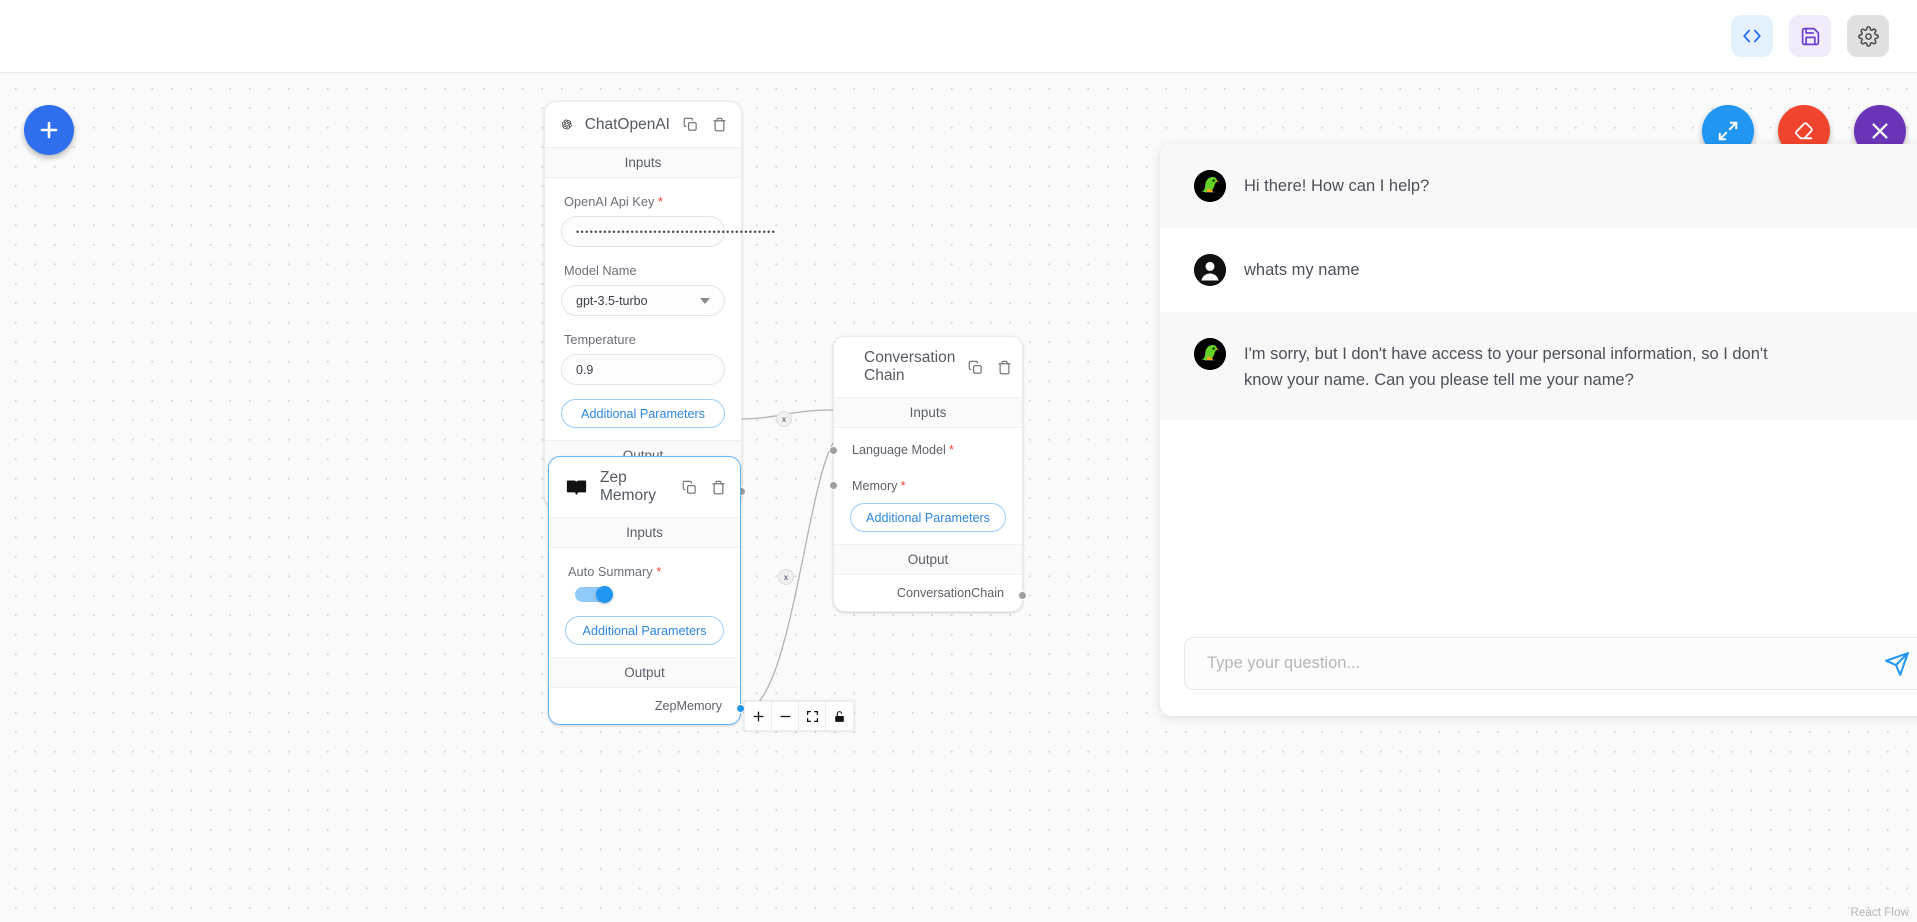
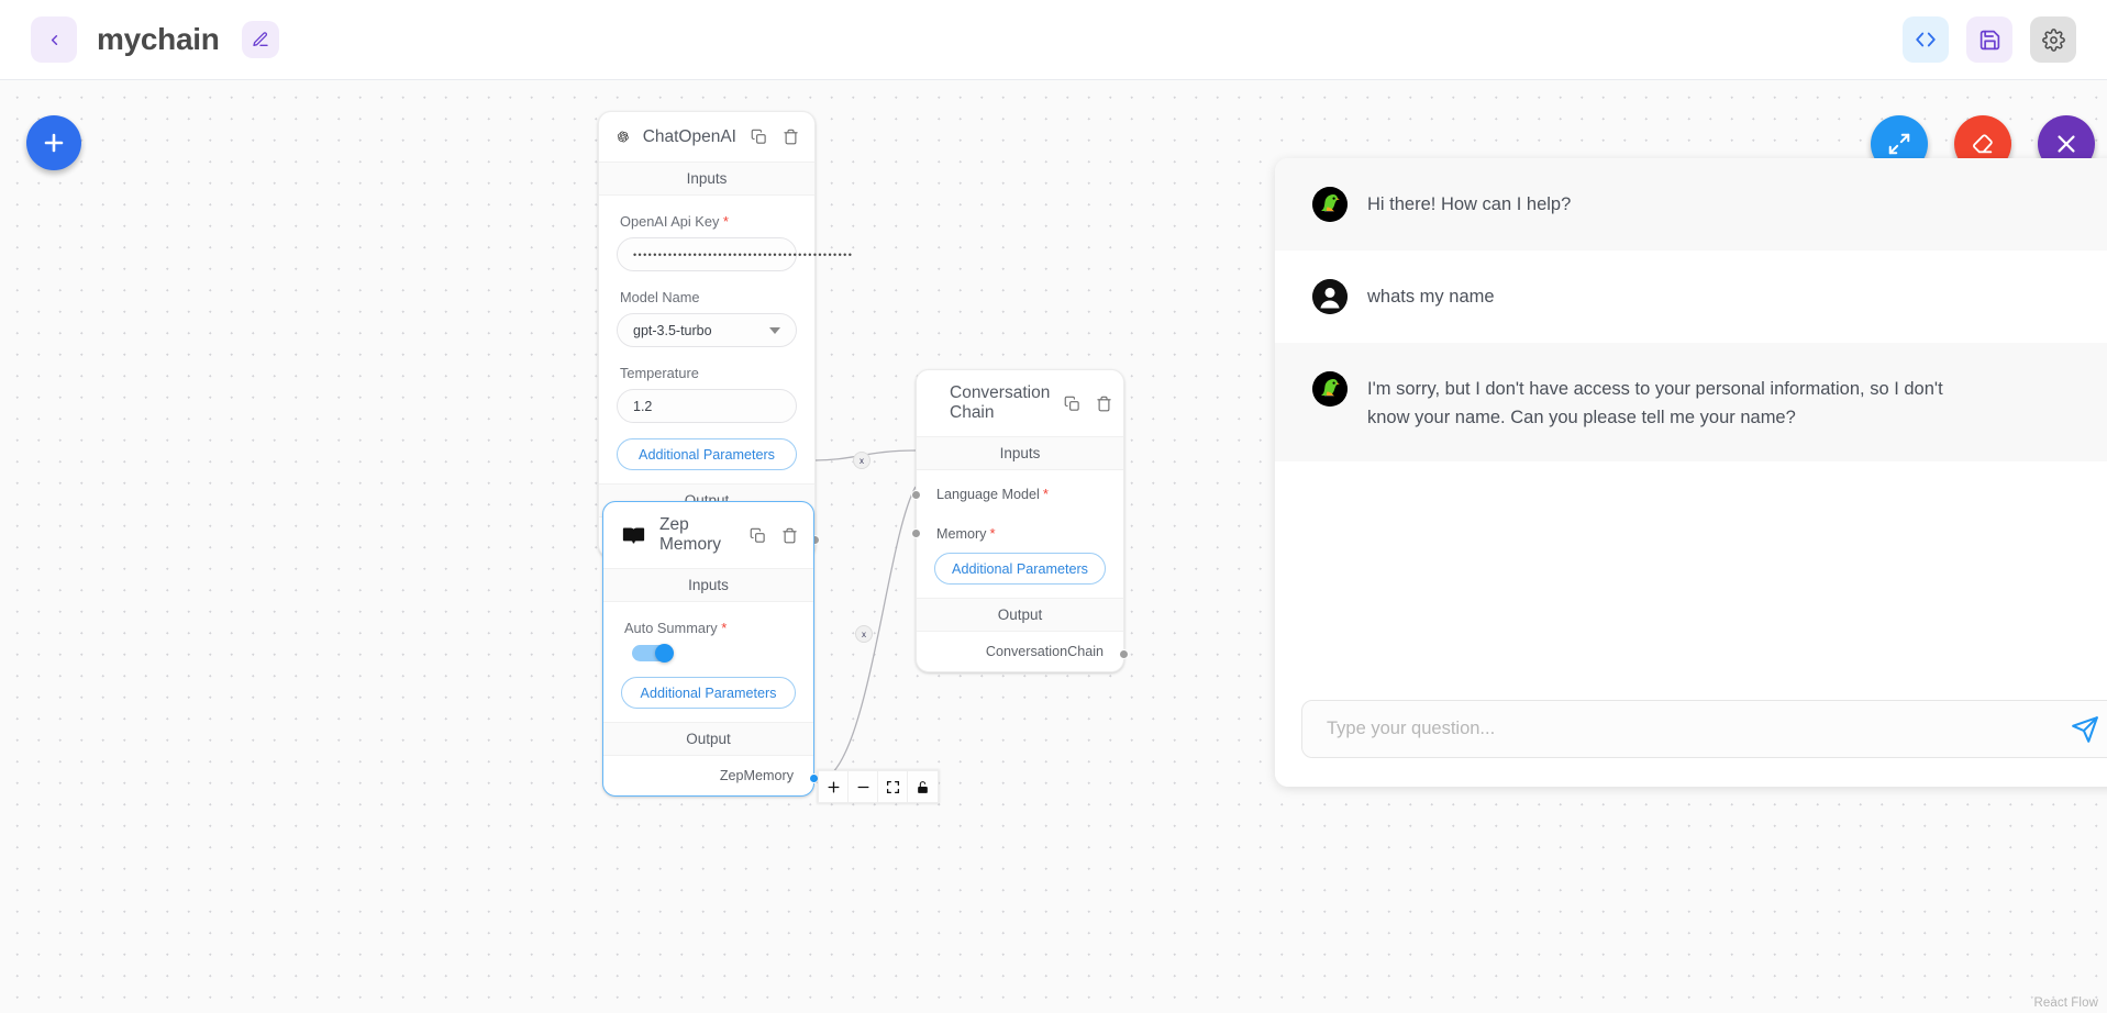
+ mychain
  x
  x
  ChatOpenAI
  Inputs
  OpenAI Api Key *
  ••••••••••••••••••••••••••••••••••••••••••••
  Model Name
  gpt-3.5-turbo
  Temperature
- 0.9
+ 1.2
  Additional Parameters
  Zep Memory
  Inputs
  Auto Summary *
  Additional Parameters
  Output
  ZepMemory
  Conversation Chain
  Inputs
  Language Model
  *
  Memory
  *
  Additional Parameters
  Output
  ConversationChain
  React Flow
  Hi there! How can I help?
  whats my name
  I'm sorry, but I don't have access to your personal information, so I don't know your name. Can you please tell me your name?
  Type your question...
